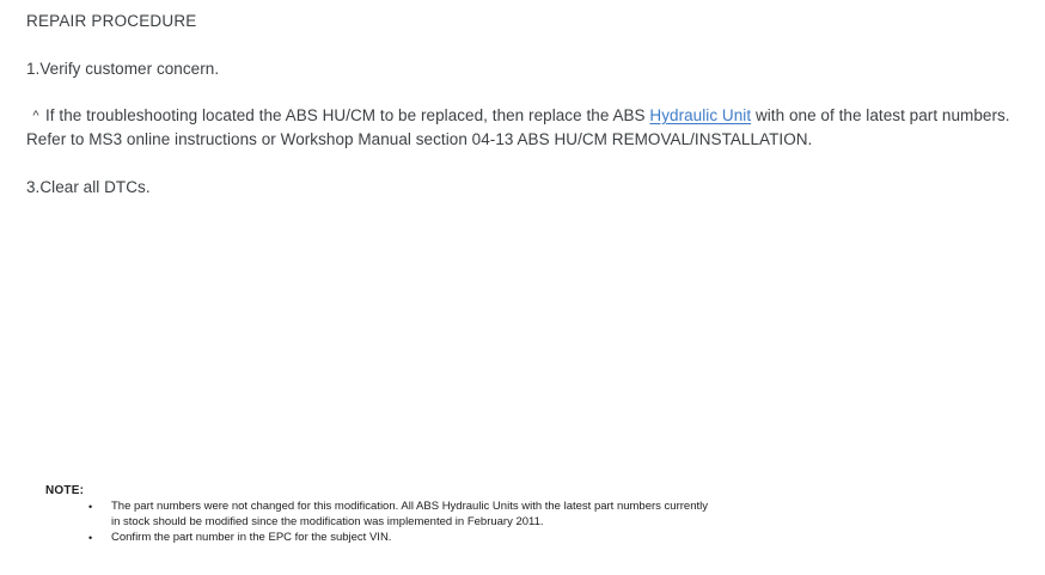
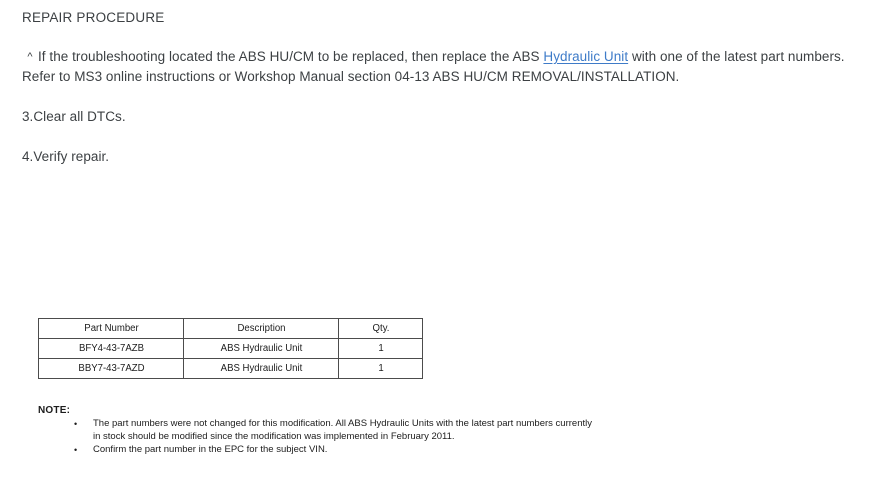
  REPAIR PROCEDURE
- 1.Verify customer concern.
  ^ If the troubleshooting located the ABS HU/CM to be replaced, then replace the ABS Hydraulic Unit with one of the latest part numbers. Refer to MS3 online instructions or Workshop Manual section 04-13 ABS HU/CM REMOVAL/INSTALLATION.
  3.Clear all DTCs.
+ 4.Verify repair.
+ Part Number	Description	Qty.
+ BFY4-43-7AZB	ABS Hydraulic Unit	1
+ BBY7-43-7AZD	ABS Hydraulic Unit	1
  NOTE:
  •
  The part numbers were not changed for this modification. All ABS Hydraulic Units with the latest part numbers currently in stock should be modified since the modification was implemented in February 2011.
  •
  Confirm the part number in the EPC for the subject VIN.
